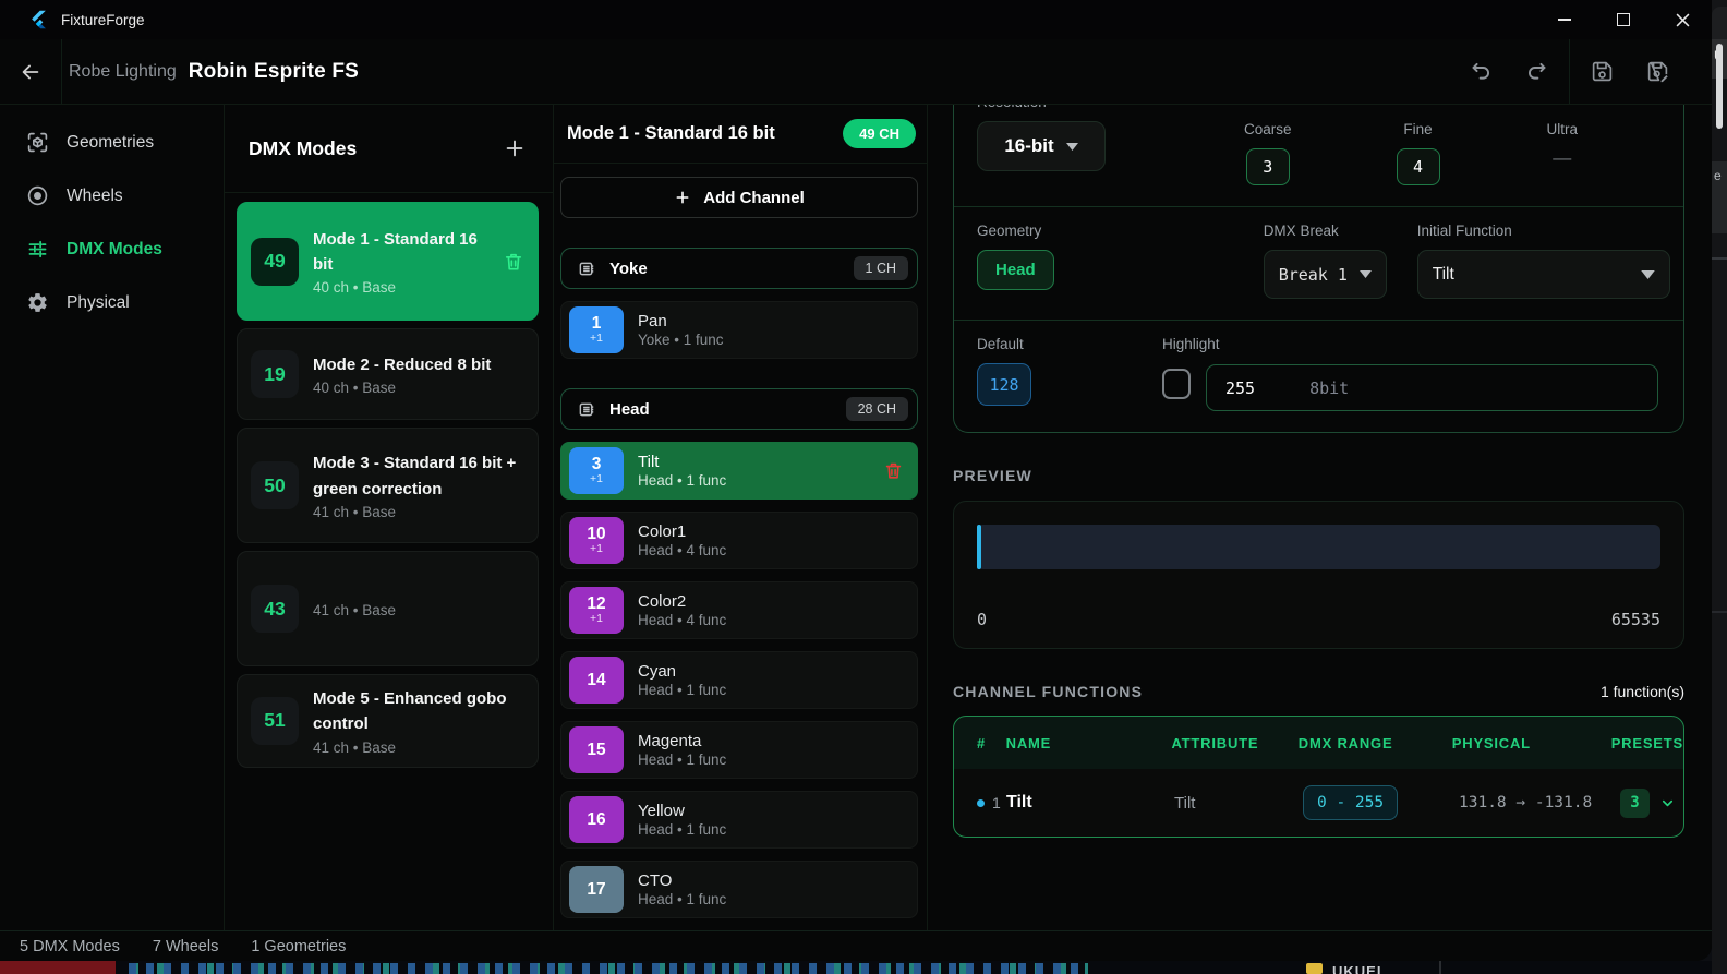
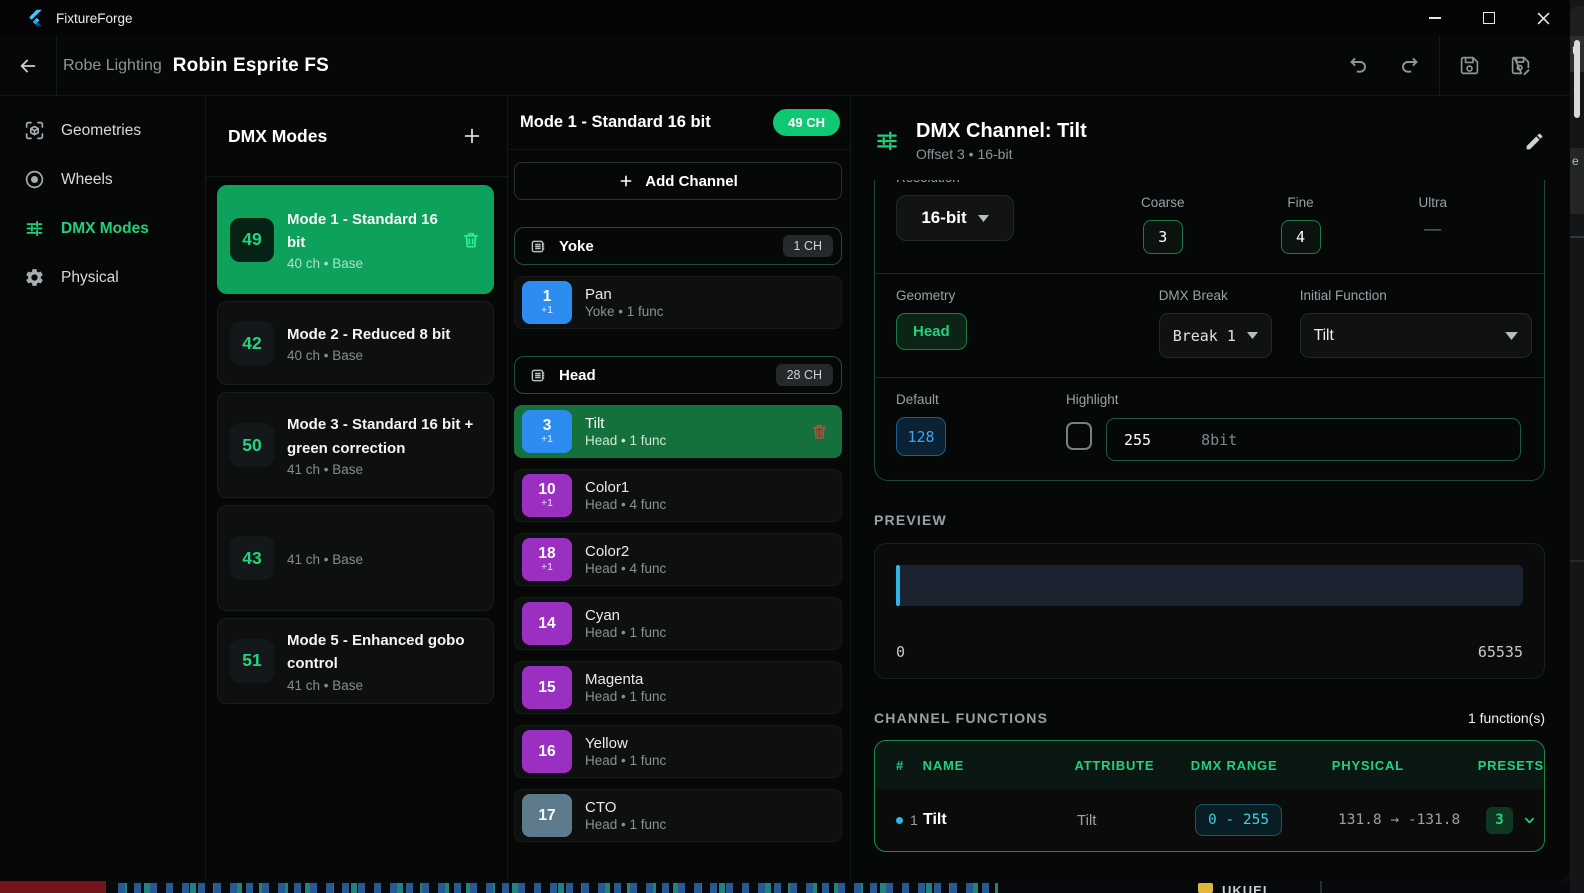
  e
  UKUEL
  FixtureForge
  Robe Lighting
  Robin Esprite FS
  Geometries
  Wheels
  DMX Modes
  Physical
  DMX Modes
  49
  Mode 1 - Standard 16 bit
  40 ch • Base
- 19
+ 42
  Mode 2 - Reduced 8 bit
  40 ch • Base
  50
  Mode 3 - Standard 16 bit + green correction
  41 ch • Base
  43
  41 ch • Base
  51
  Mode 5 - Enhanced gobo control
  41 ch • Base
  Mode 1 - Standard 16 bit
  49 CH
  Add Channel
  Yoke
  1 CH
  1
  +1
  Pan
  Yoke • 1 func
  Head
  28 CH
  3
  +1
  Tilt
  Head • 1 func
  10
  +1
  Color1
  Head • 4 func
- 12
+ 18
  +1
  Color2
  Head • 4 func
  14
  Cyan
  Head • 1 func
  15
  Magenta
  Head • 1 func
  16
  Yellow
  Head • 1 func
  17
  CTO
  Head • 1 func
+ DMX Channel: Tilt
+ Offset 3 • 16-bit
  16-bit
  Coarse
  3
  Fine
  4
  Ultra
  —
  Geometry
  Head
  DMX Break
  Break 1
  Initial Function
  Tilt
  Default
  128
  Highlight
  255
  8bit
  PREVIEW
  0
  65535
  CHANNEL FUNCTIONS
  1 function(s)
  #
  NAME
  ATTRIBUTE
  DMX RANGE
  PHYSICAL
  PRESETS
  1
  Tilt
  Tilt
  0 - 255
  131.8 → -131.8
  3
- 5 DMX Modes
- 7 Wheels
- 1 Geometries
